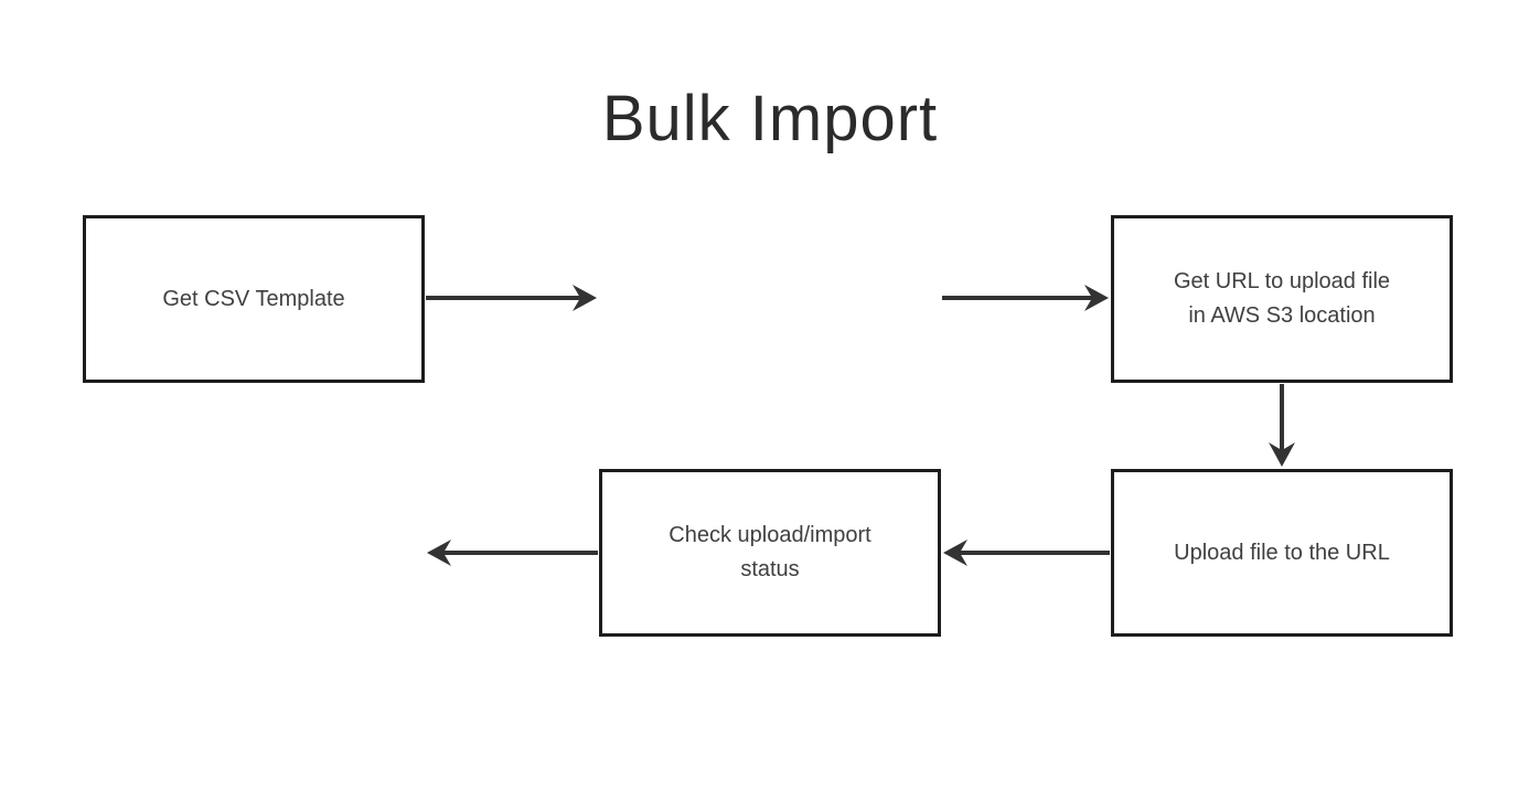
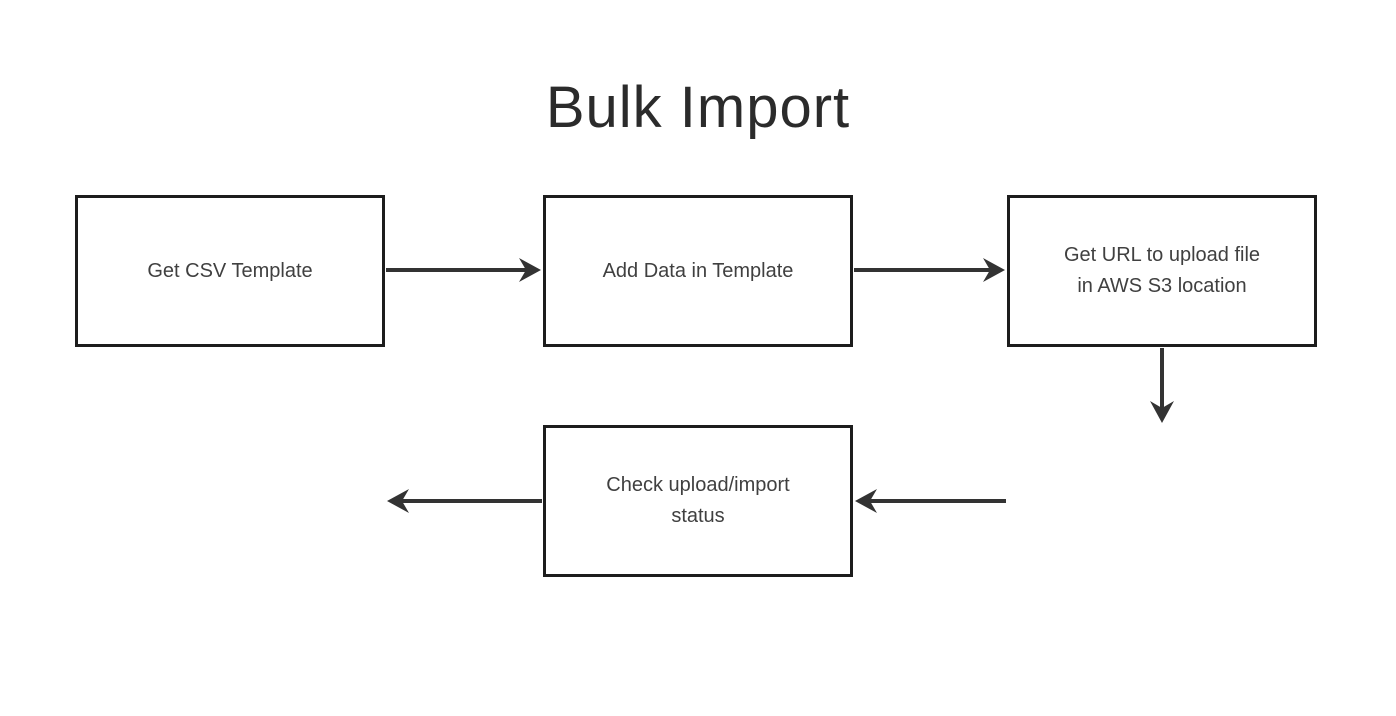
  Bulk Import
  Get CSV Template
+ Add Data in Template
  Get URL to upload file
  in AWS S3 location
  Check upload/import
  status
- Upload file to the URL
